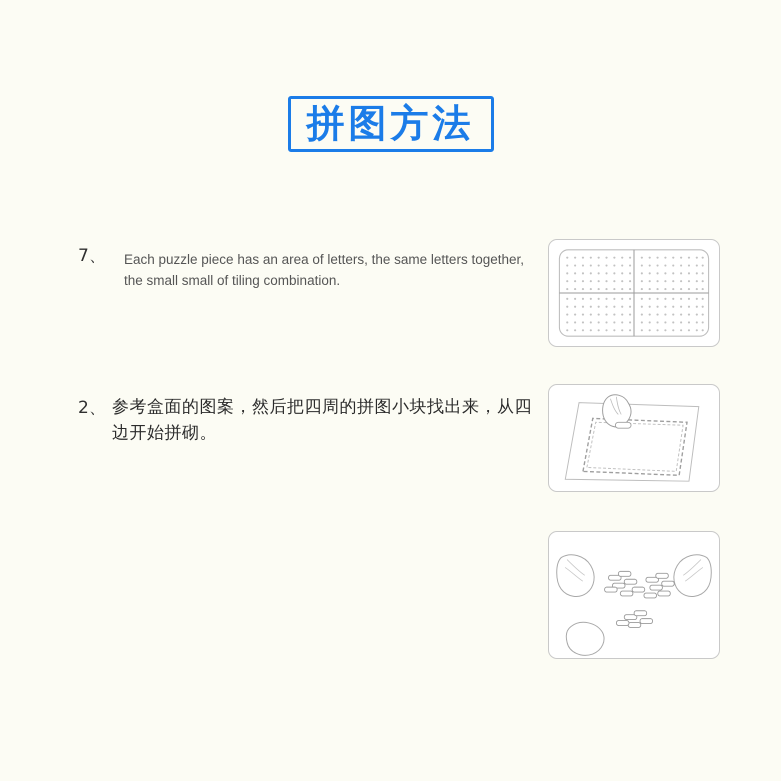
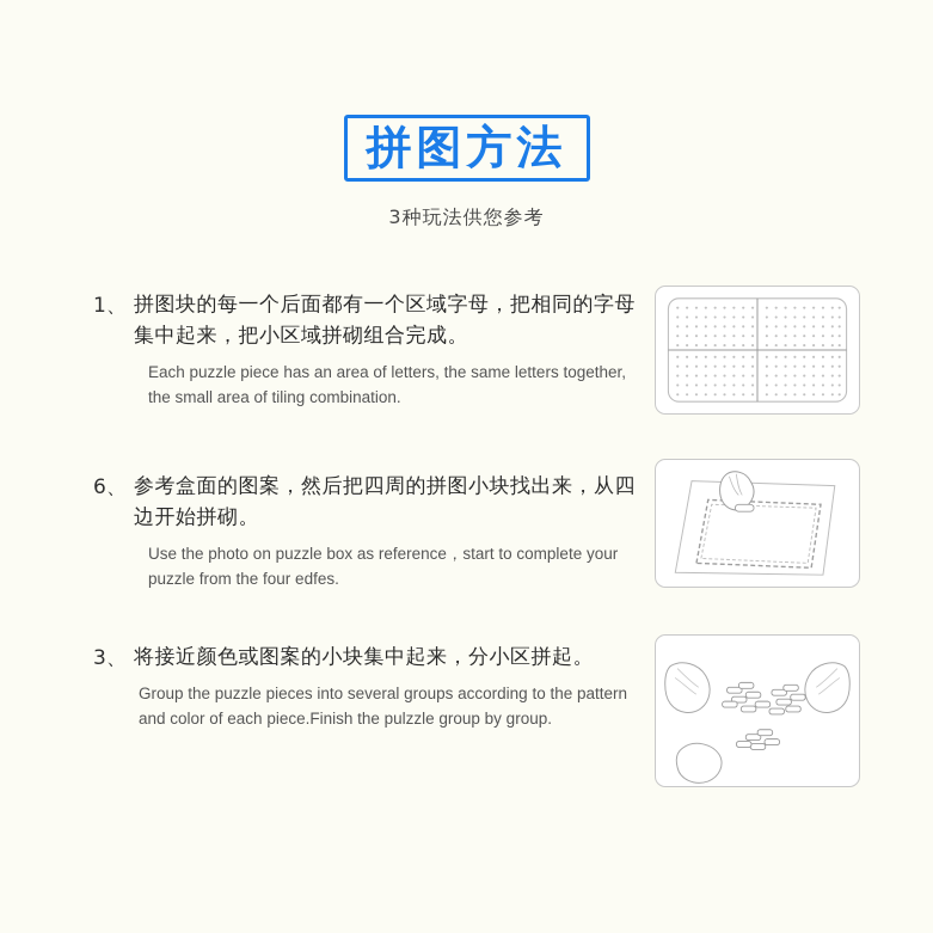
  拼图方法
+ 3种玩法供您参考
- 7、
+ 1、
+ 拼图块的每一个后面都有一个区域字母，把相同的字母集中起来，把小区域拼砌组合完成。
- Each puzzle piece has an area of letters, the same letters together, the small small of tiling combination.
+ Each puzzle piece has an area of letters, the same letters together, the small area of tiling combination.
- 2、
+ 6、
  参考盒面的图案，然后把四周的拼图小块找出来，从四边开始拼砌。
+ Use the photo on puzzle box as reference，start to complete your puzzle from the four edfes.
+ 3、
+ 将接近颜色或图案的小块集中起来，分小区拼起。
+ Group the puzzle pieces into several groups according to the pattern and color of each piece.Finish the pulzzle group by group.
